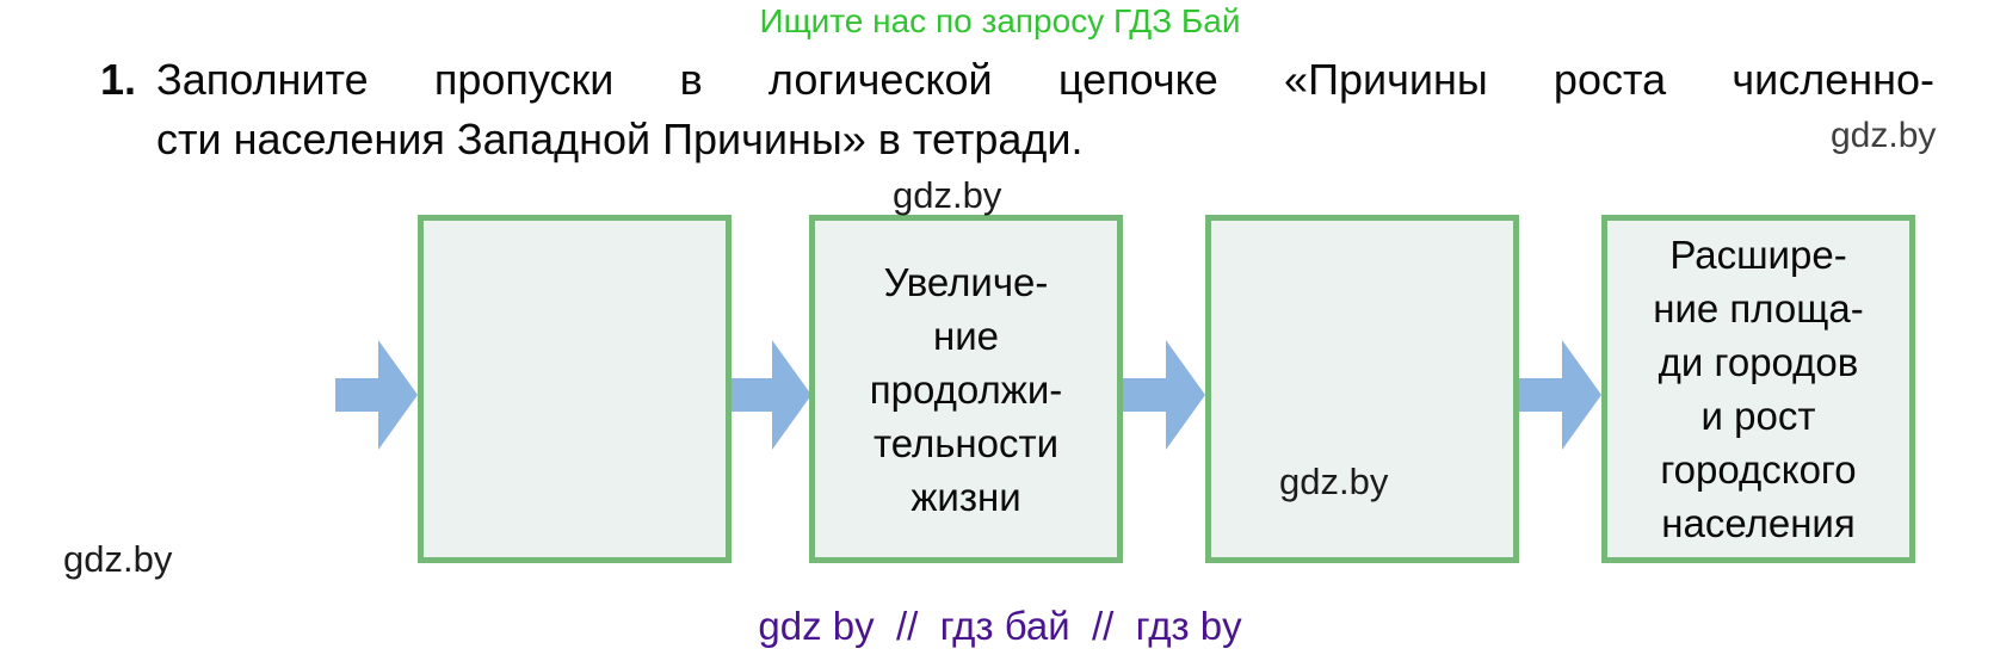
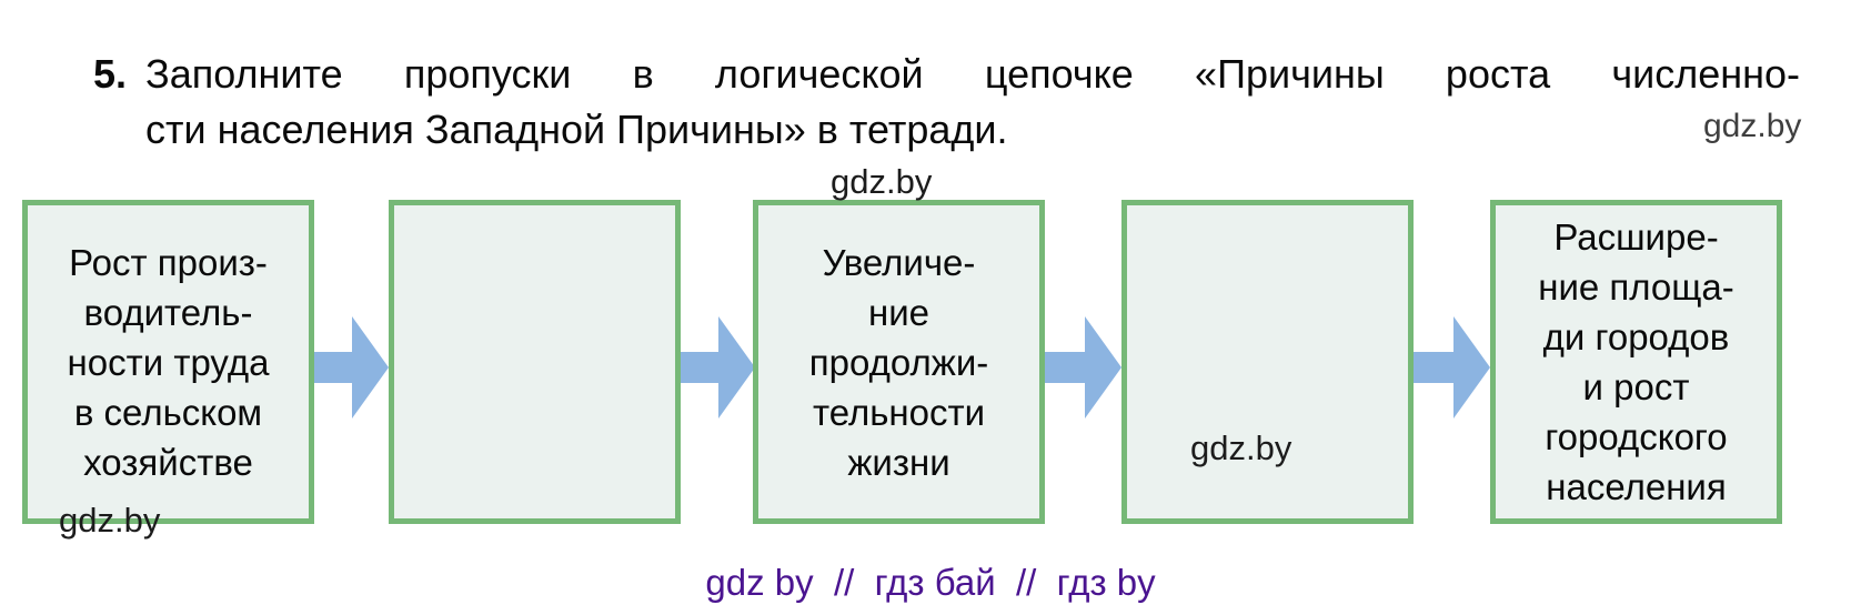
- Ищите нас по запросу ГДЗ Бай
  gdz.by
- 1.
+ 5.
  Заполните пропуски в логической цепочке «Причины роста численно-
  сти населения Западной Причины» в тетради.
  gdz.by
  gdz.by
  gdz.by
+ Рост произ-
+ водитель-
+ ности труда
+ в сельском
+ хозяйстве
  Увеличе-
  ние
  продолжи-
  тельности
  жизни
  Расшире-
  ние площа-
  ди городов
  и рост
  городского
  населения
  gdz by // гдз бай // гдз by
